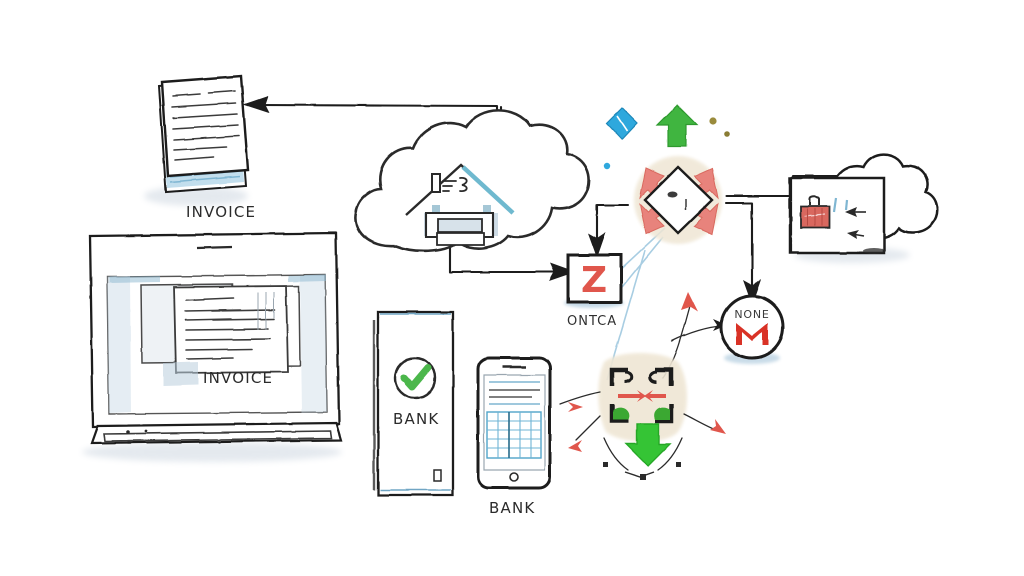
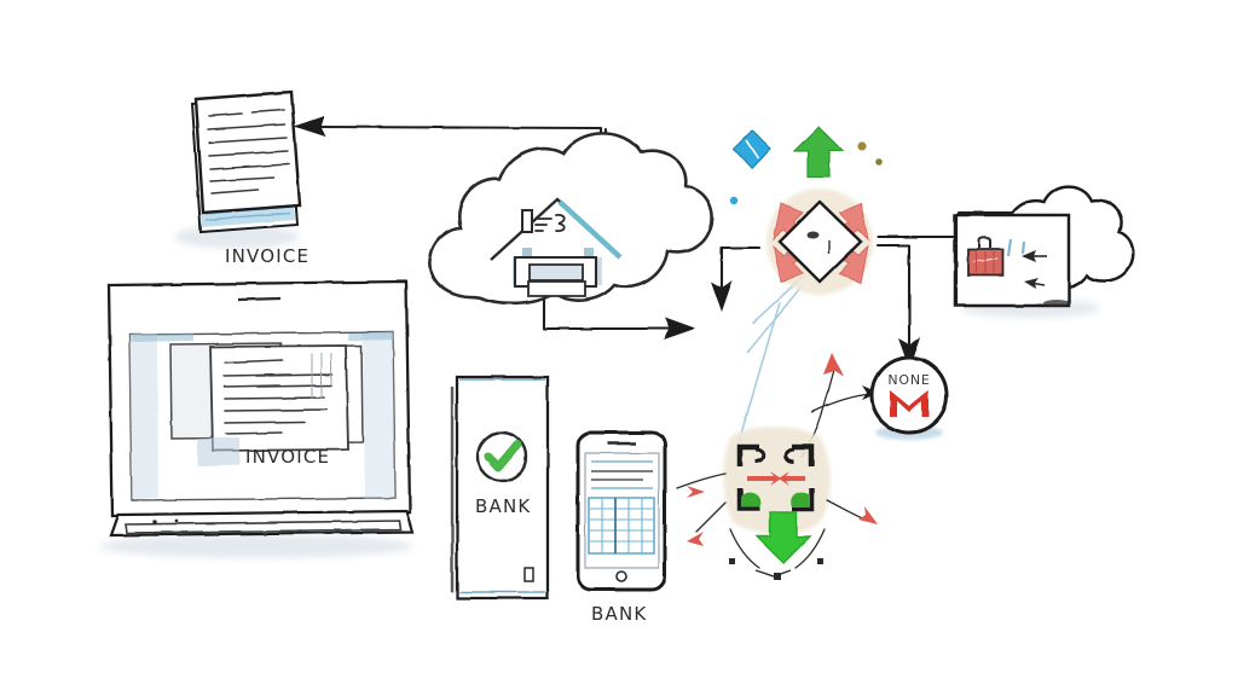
  INVOICE
  INVOICE
- Z
- ONTCA
  NONE
  BANK
  BANK
